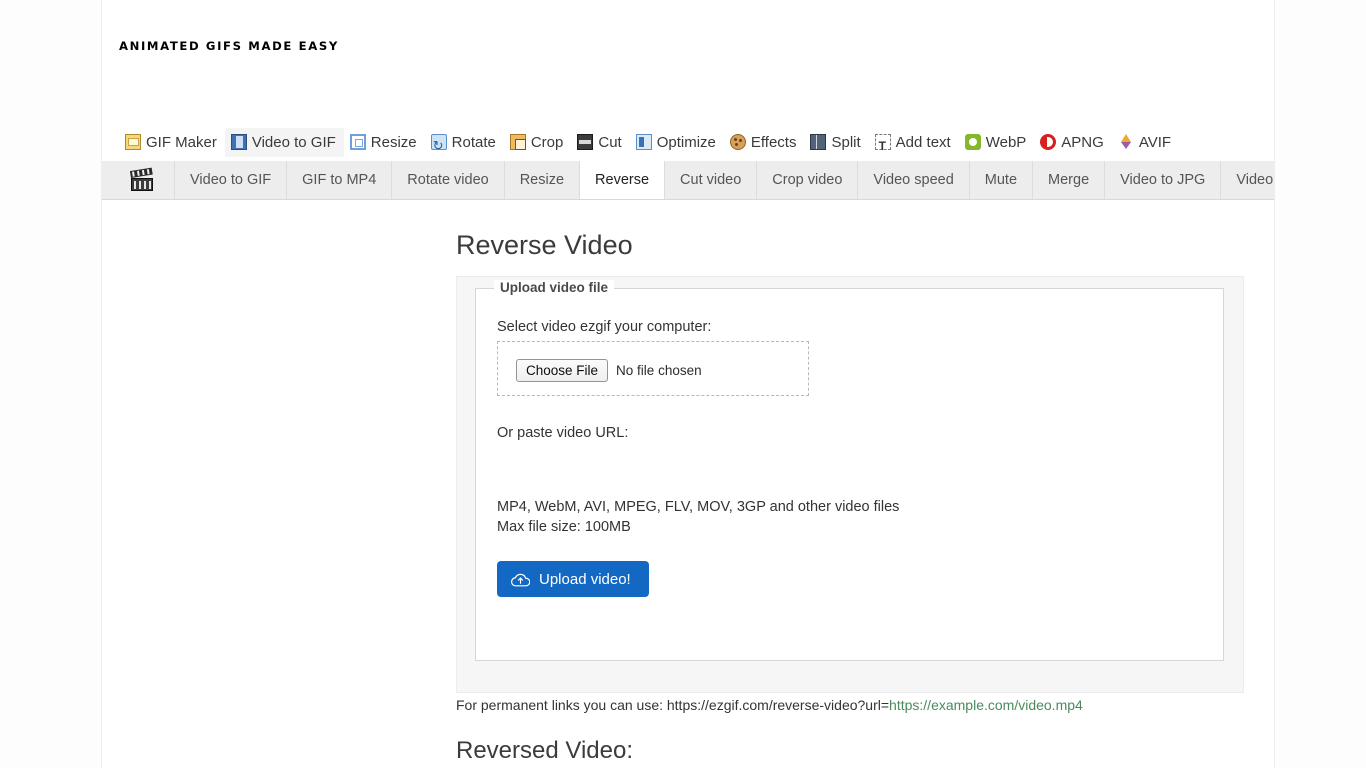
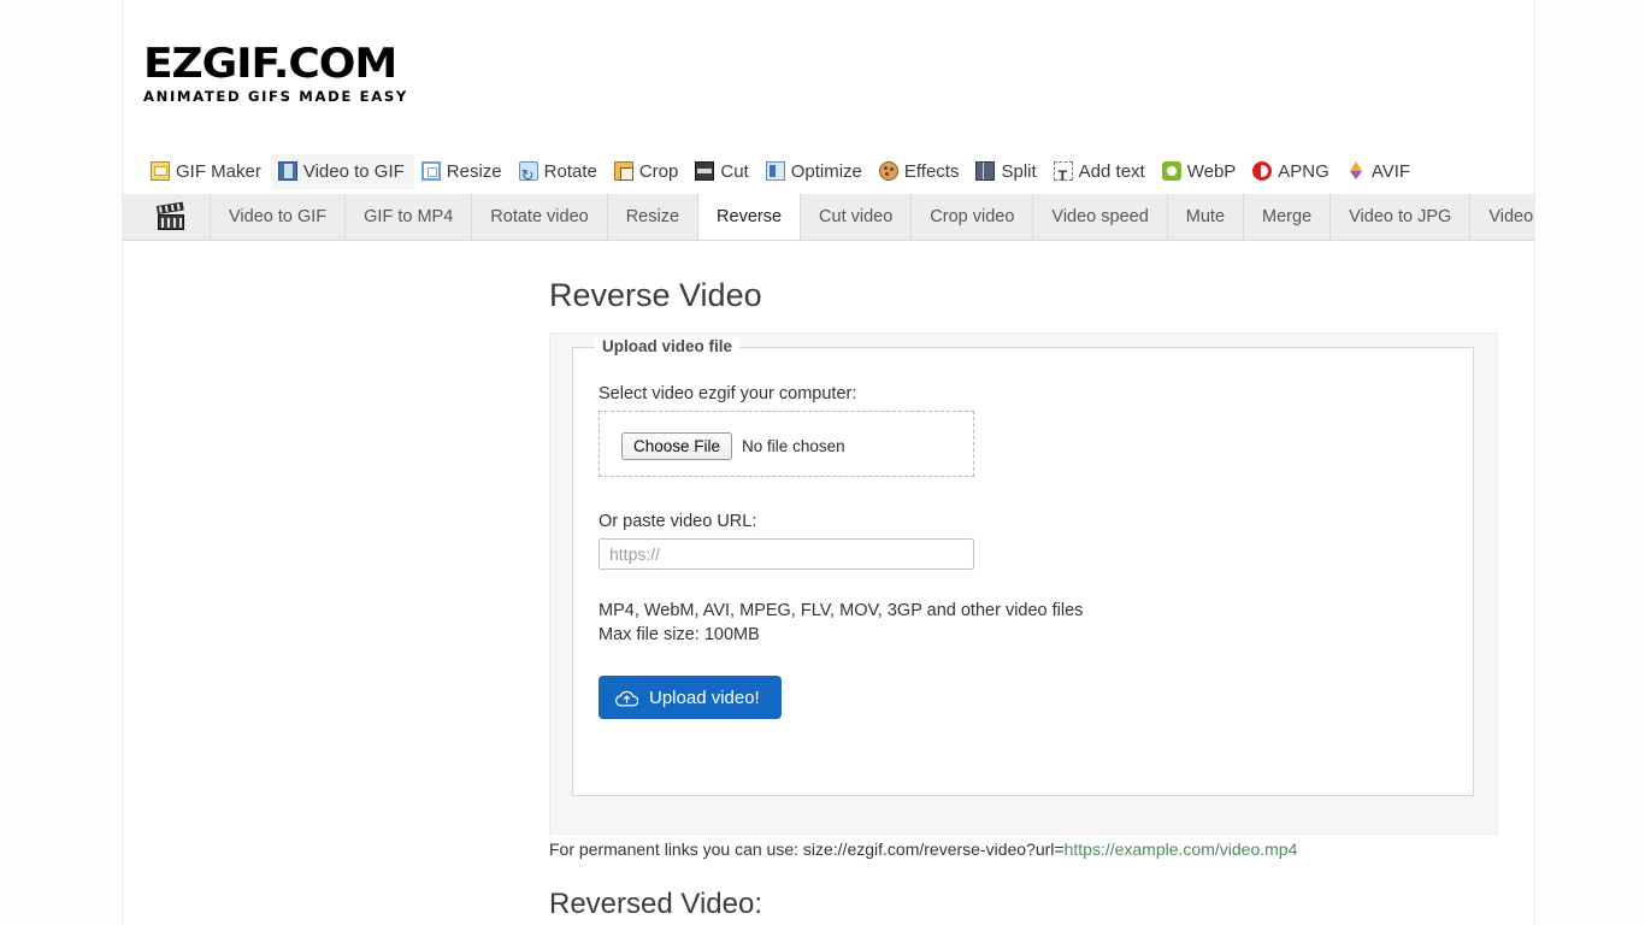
+ EZGIF.COM
  ANIMATED GIFS MADE EASY
  GIF Maker Video to GIF Resize Rotate Crop Cut Optimize Effects Split Add text WebP APNG AVIF
  Video to GIF GIF to MP4 Rotate video Resize Reverse Cut video Crop video Video speed Mute Merge Video to JPG Video
  Reverse Video
  Upload video file
  Select video ezgif your computer:
  Choose File No file chosen
  Or paste video URL:
+ https://
  MP4, WebM, AVI, MPEG, FLV, MOV, 3GP and other video files
  Max file size: 100MB
  Upload video!
- For permanent links you can use: https://ezgif.com/reverse-video?url=https://example.com/video.mp4
+ For permanent links you can use: size://ezgif.com/reverse-video?url=https://example.com/video.mp4
  Reversed Video:
